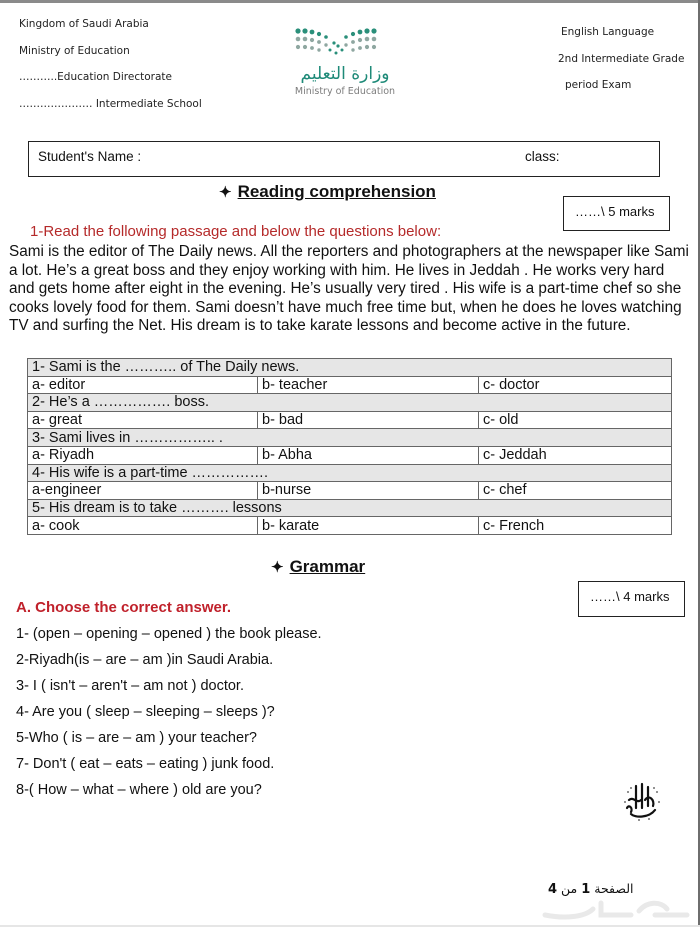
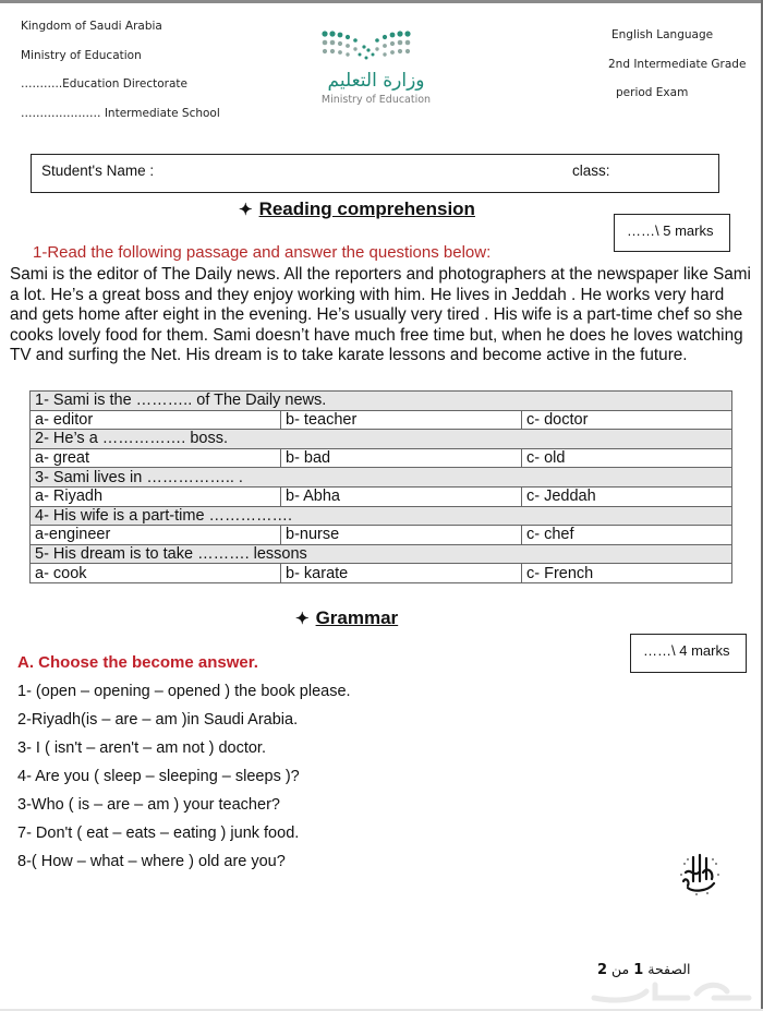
  Kingdom of Saudi Arabia
  Ministry of Education
  ………..Education Directorate
  ………………… Intermediate School
  وزارة التعليم
  Ministry of Education
  English Language
  2nd Intermediate Grade
  period Exam
  Student's Name :
  class:
  ✦ Reading comprehension
  ……\ 5 marks
- 1-Read the following passage and below the questions below:
+ 1-Read the following passage and answer the questions below:
  Sami is the editor of The Daily news. All the reporters and photographers at the newspaper like Sami a lot. He’s a great boss and they enjoy working with him. He lives in Jeddah . He works very hard and gets home after eight in the evening. He’s usually very tired . His wife is a part-time chef so she cooks lovely food for them. Sami doesn’t have much free time but, when he does he loves watching TV and surfing the Net. His dream is to take karate lessons and become active in the future.
  1- Sami is the ……….. of The Daily news.
  a- editor	b- teacher	c- doctor
  2- He’s a ……………. boss.
  a- great	b- bad	c- old
  3- Sami lives in …………….. .
  a- Riyadh	b- Abha	c- Jeddah
  4- His wife is a part-time …………….
  a-engineer	b-nurse	c- chef
  5- His dream is to take ………. lessons
  a- cook	b- karate	c- French
  ✦ Grammar
  ……\ 4 marks
- A. Choose the correct answer.
+ A. Choose the become answer.
  1- (open – opening – opened ) the book please.
  2-Riyadh(is – are – am )in Saudi Arabia.
  3- I ( isn't – aren't – am not ) doctor.
  4- Are you ( sleep – sleeping – sleeps )?
- 5-Who ( is – are – am ) your teacher?
+ 3-Who ( is – are – am ) your teacher?
  7- Don't ( eat – eats – eating ) junk food.
  8-( How – what – where ) old are you?
- الصفحة 1 من 4
+ الصفحة 1 من 2
